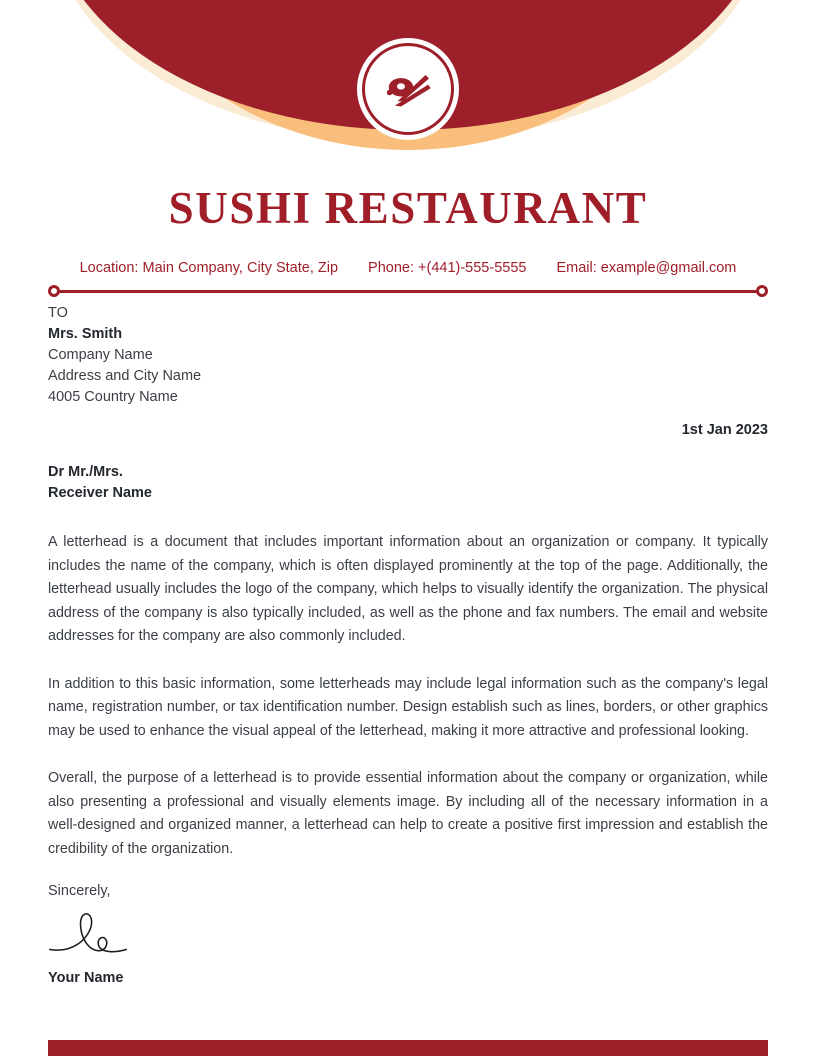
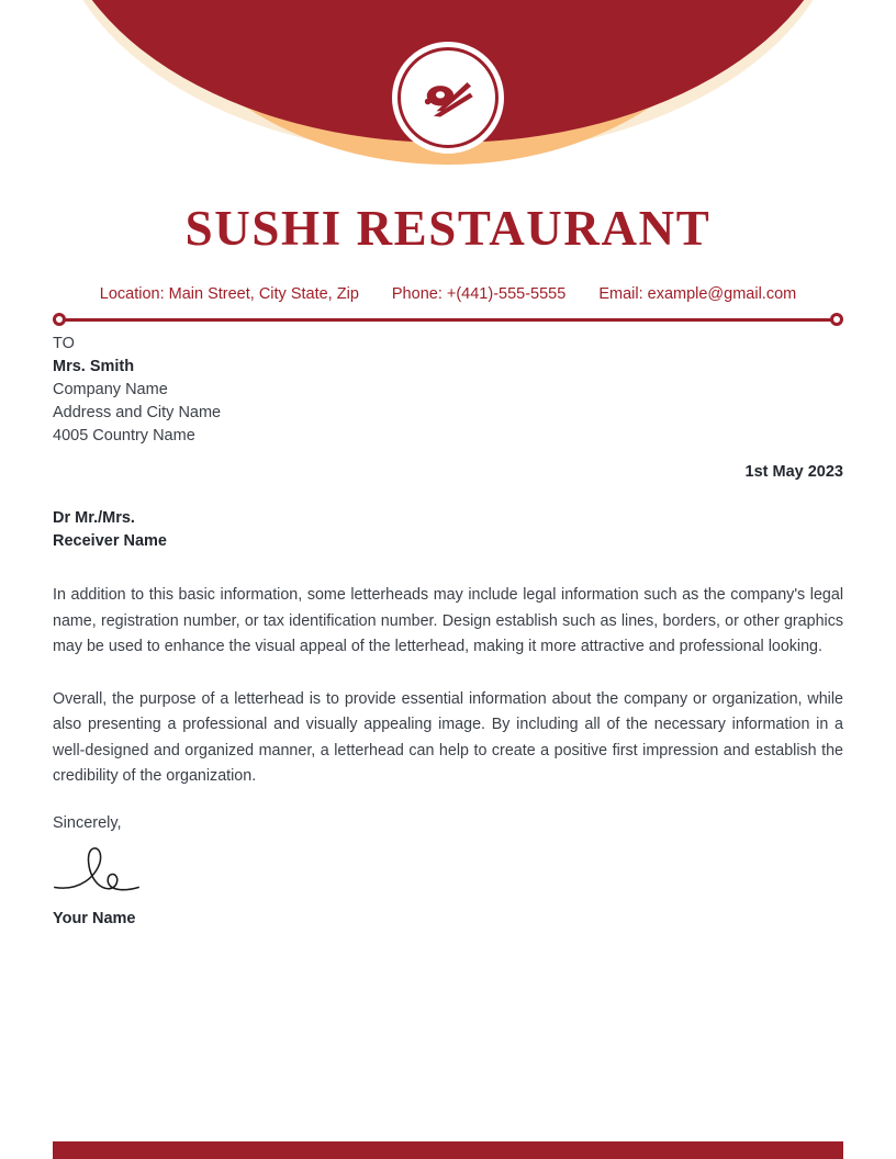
  SUSHI RESTAURANT
- Location: Main Company, City State, Zip
+ Location: Main Street, City State, Zip
  Phone: +(441)-555-5555
  Email: example@gmail.com
  TO
  Mrs. Smith
  Company Name
  Address and City Name
  4005 Country Name
- 1st Jan 2023
+ 1st May 2023
  Dr Mr./Mrs.
  Receiver Name
- A letterhead is a document that includes important information about an organization or company. It typically includes the name of the company, which is often displayed prominently at the top of the page. Additionally, the letterhead usually includes the logo of the company, which helps to visually identify the organization. The physical address of the company is also typically included, as well as the phone and fax numbers. The email and website addresses for the company are also commonly included.
  In addition to this basic information, some letterheads may include legal information such as the company's legal name, registration number, or tax identification number. Design establish such as lines, borders, or other graphics may be used to enhance the visual appeal of the letterhead, making it more attractive and professional looking.
- Overall, the purpose of a letterhead is to provide essential information about the company or organization, while also presenting a professional and visually elements image. By including all of the necessary information in a well-designed and organized manner, a letterhead can help to create a positive first impression and establish the credibility of the organization.
+ Overall, the purpose of a letterhead is to provide essential information about the company or organization, while also presenting a professional and visually appealing image. By including all of the necessary information in a well-designed and organized manner, a letterhead can help to create a positive first impression and establish the credibility of the organization.
  Sincerely,
  Your Name
